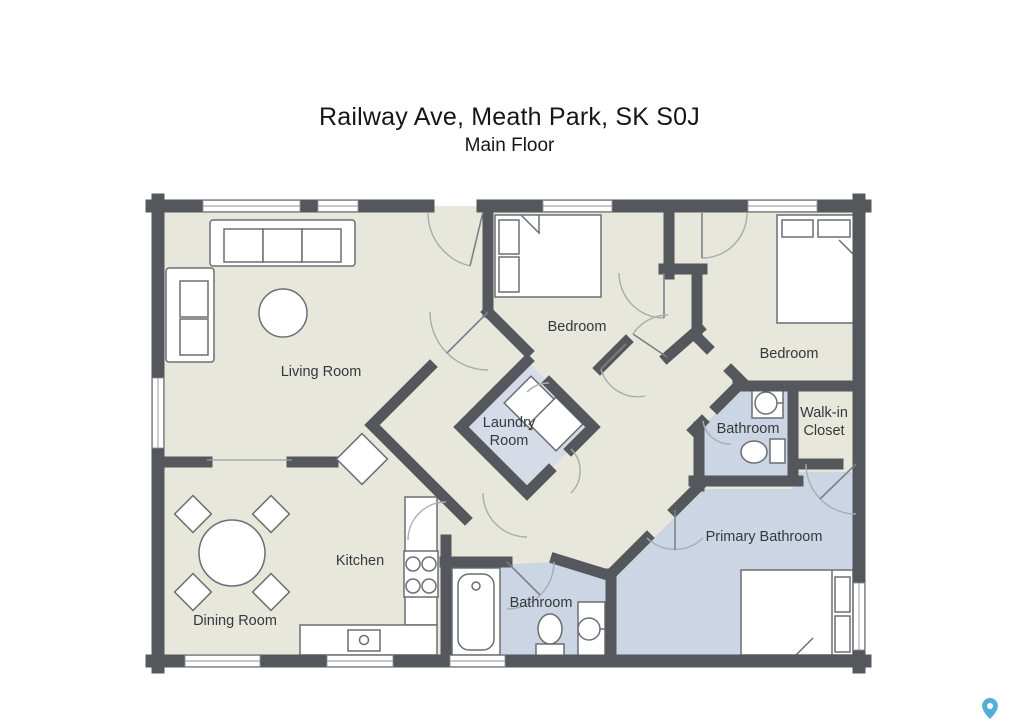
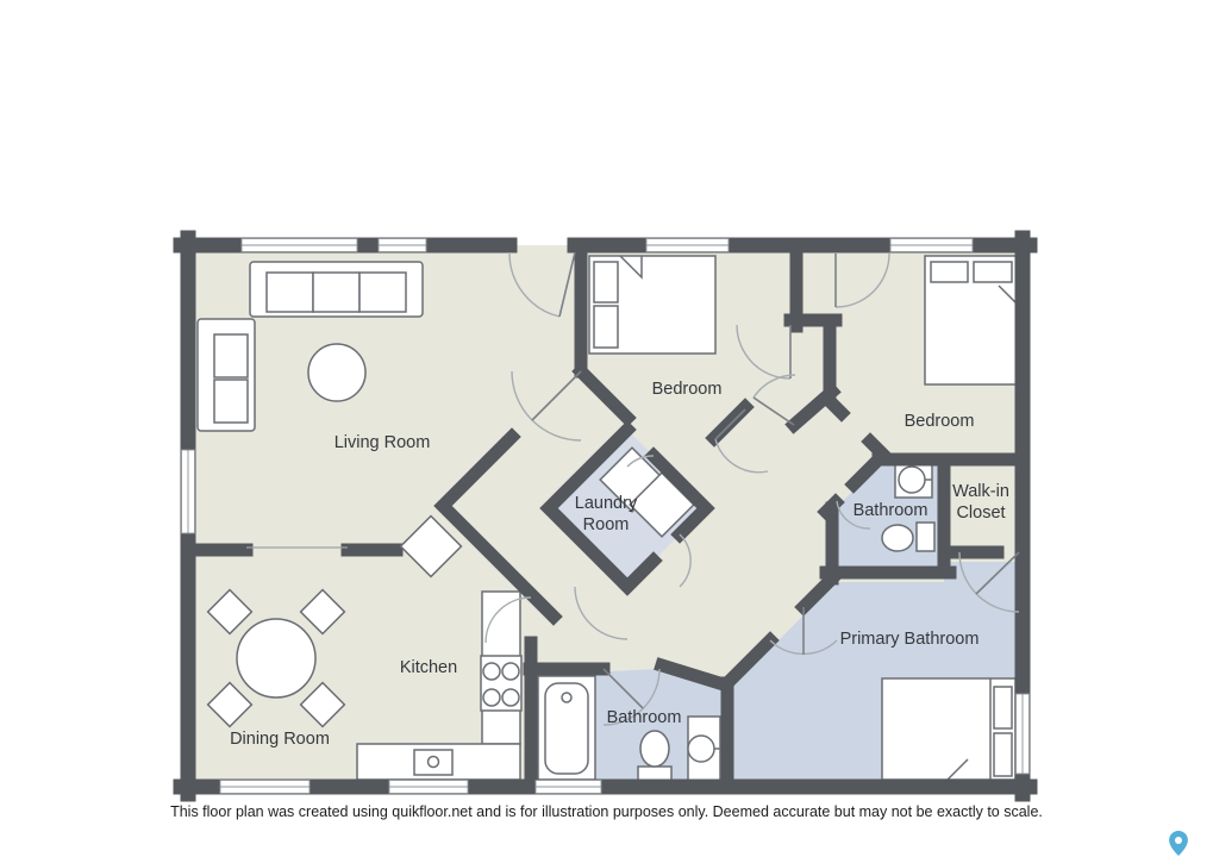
- Railway Ave, Meath Park, SK S0J
- Main Floor
  Living Room
  Bedroom
  Bedroom
  Laundry
  Room
  Bathroom
  Walk-in
  Closet
  Primary Bathroom
  Bathroom
  Kitchen
  Dining Room
+ This floor plan was created using quikfloor.net and is for illustration purposes only. Deemed accurate but may not be exactly to scale.
